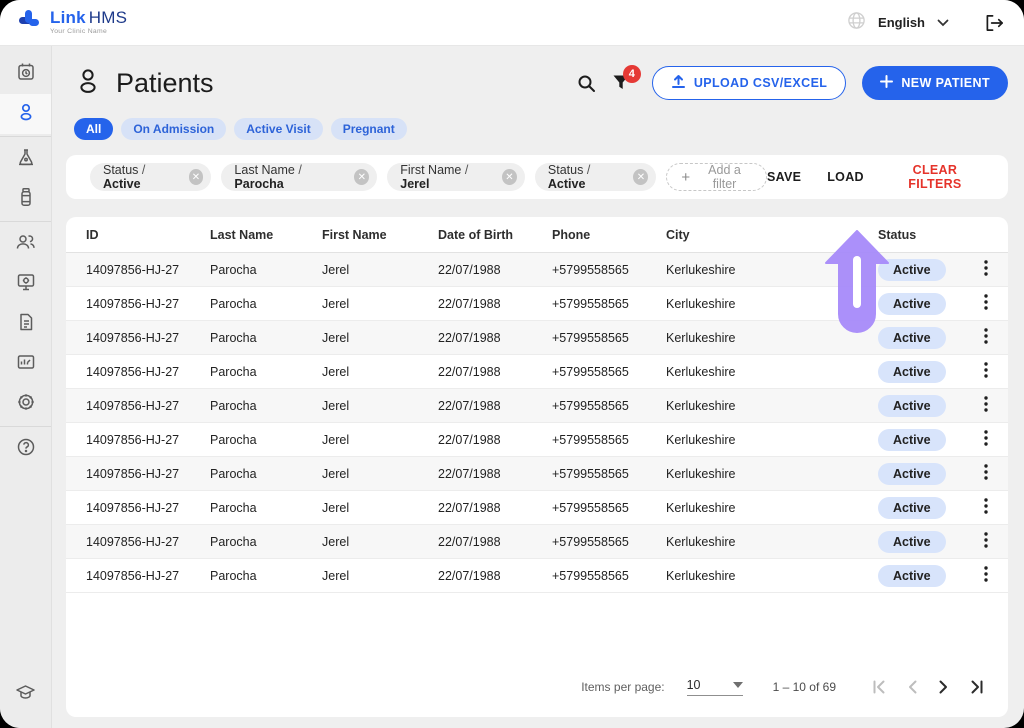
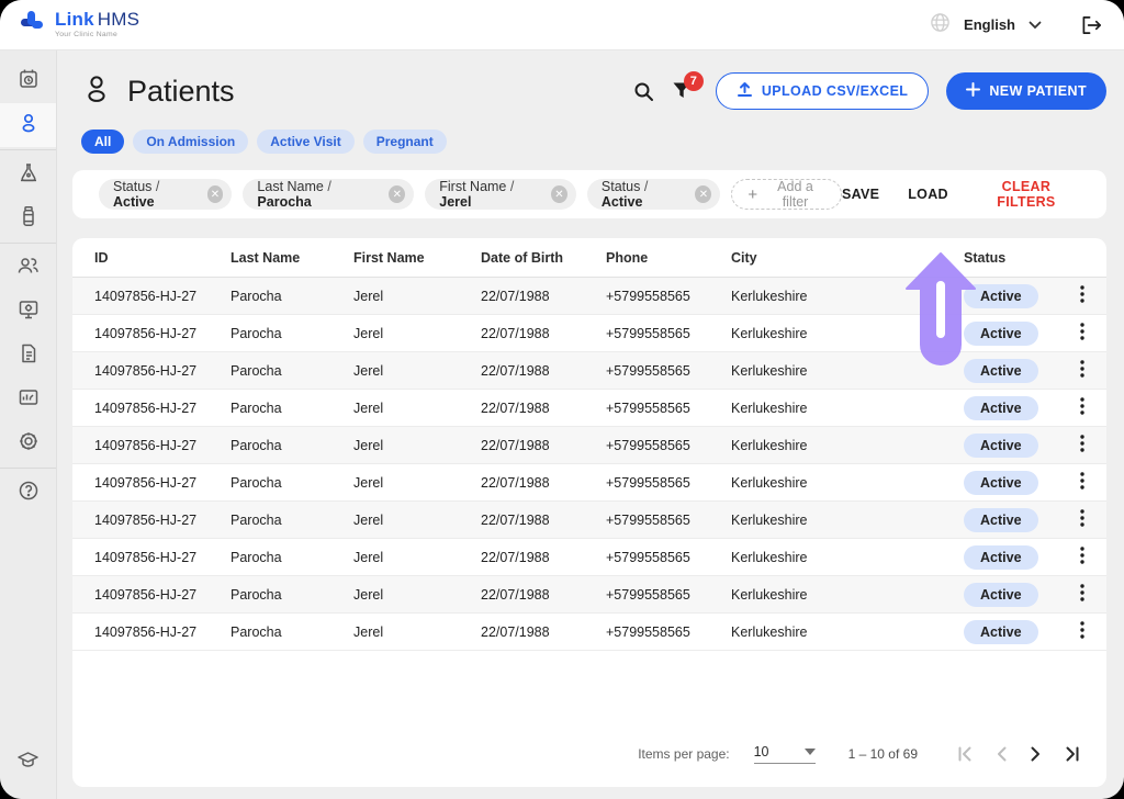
  Link HMS
  English
  Patients
- 4
+ 7
  UPLOAD CSV/EXCEL
  NEW PATIENT
  All
  On Admission
  Active Visit
  Pregnant
  Status / Active
  ✕
  Last Name / Parocha
  ✕
  First Name / Jerel
  ✕
  Status / Active
  ✕
  +
  Add a filter
  SAVE
  LOAD
  CLEAR FILTERS
  ID
  Last Name
  First Name
  Date of Birth
  Phone
  City
  Status
  14097856-HJ-27
  Parocha
  Jerel
  22/07/1988
  +5799558565
  Kerlukeshire
  Active
  14097856-HJ-27
  Parocha
  Jerel
  22/07/1988
  +5799558565
  Kerlukeshire
  Active
  14097856-HJ-27
  Parocha
  Jerel
  22/07/1988
  +5799558565
  Kerlukeshire
  Active
  14097856-HJ-27
  Parocha
  Jerel
  22/07/1988
  +5799558565
  Kerlukeshire
  Active
  14097856-HJ-27
  Parocha
  Jerel
  22/07/1988
  +5799558565
  Kerlukeshire
  Active
  14097856-HJ-27
  Parocha
  Jerel
  22/07/1988
  +5799558565
  Kerlukeshire
  Active
  14097856-HJ-27
  Parocha
  Jerel
  22/07/1988
  +5799558565
  Kerlukeshire
  Active
  14097856-HJ-27
  Parocha
  Jerel
  22/07/1988
  +5799558565
  Kerlukeshire
  Active
  14097856-HJ-27
  Parocha
  Jerel
  22/07/1988
  +5799558565
  Kerlukeshire
  Active
  14097856-HJ-27
  Parocha
  Jerel
  22/07/1988
  +5799558565
  Kerlukeshire
  Active
  Items per page:
  10
  1 – 10 of 69
